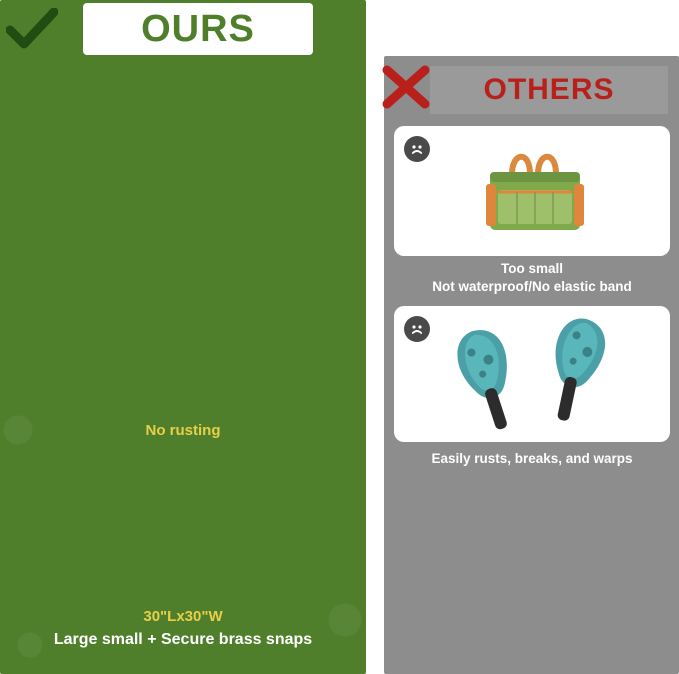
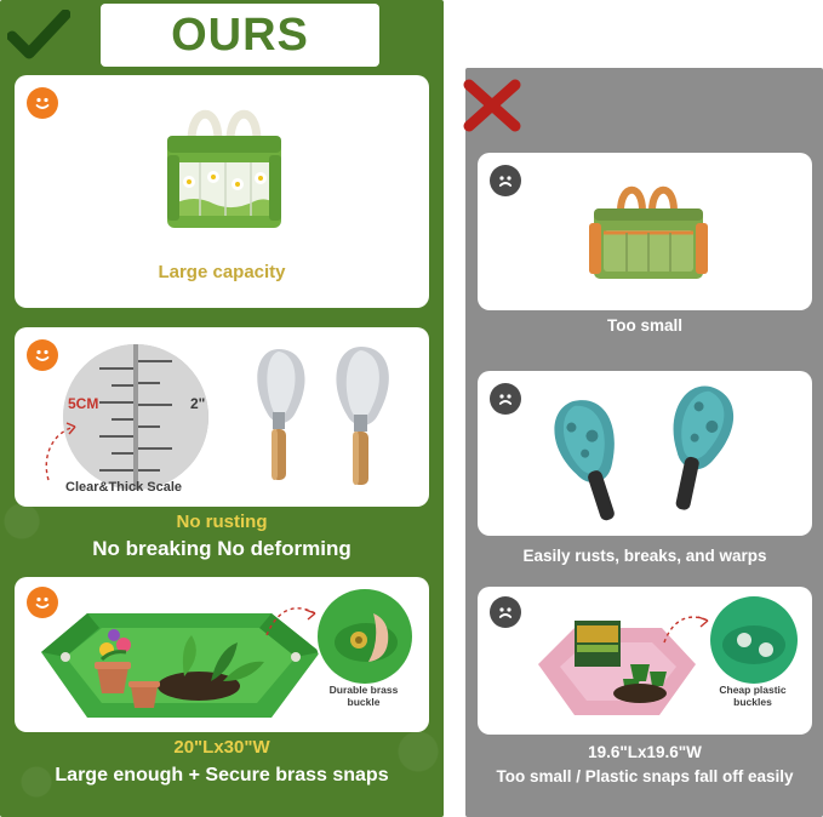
  OURS
+ Large capacity
+ 5CM
+ 2"
+ Clear&Thick Scale
  No rusting
+ No breaking No deforming
+ Durable brass buckle
- 30"Lx30"W
+ 20"Lx30"W
- Large small + Secure brass snaps
+ Large enough + Secure brass snaps
- OTHERS
  Too small
- Not waterproof/No elastic band
  Easily rusts, breaks, and warps
+ Cheap plastic buckles
+ 19.6"Lx19.6"W
+ Too small / Plastic snaps fall off easily
